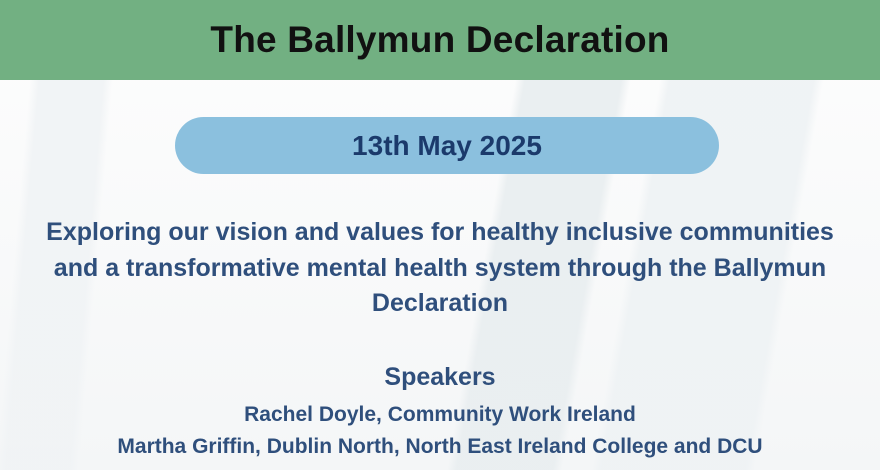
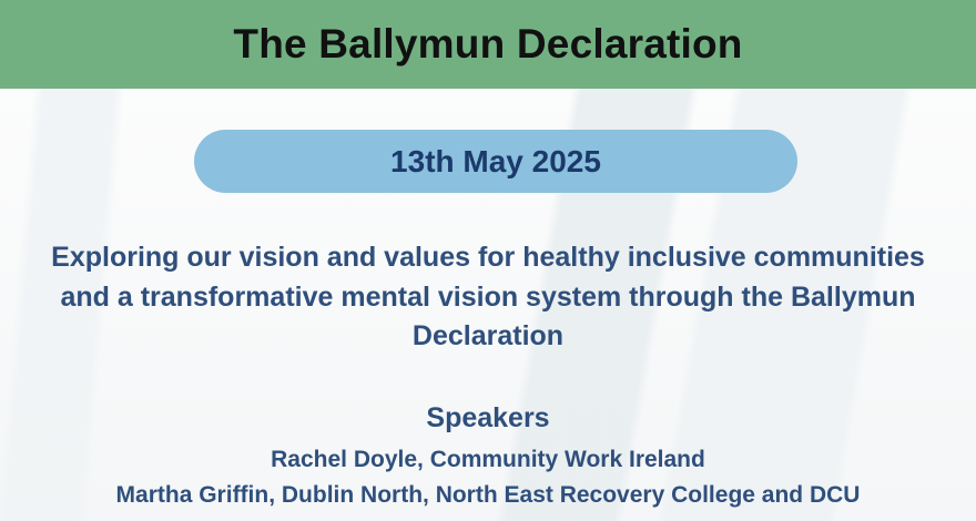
  The Ballymun Declaration
  13th May 2025
- Exploring our vision and values for healthy inclusive communities and a transformative mental health system through the Ballymun Declaration
+ Exploring our vision and values for healthy inclusive communities and a transformative mental vision system through the Ballymun Declaration
  Speakers
  Rachel Doyle, Community Work Ireland
- Martha Griffin, Dublin North, North East Ireland College and DCU
+ Martha Griffin, Dublin North, North East Recovery College and DCU
